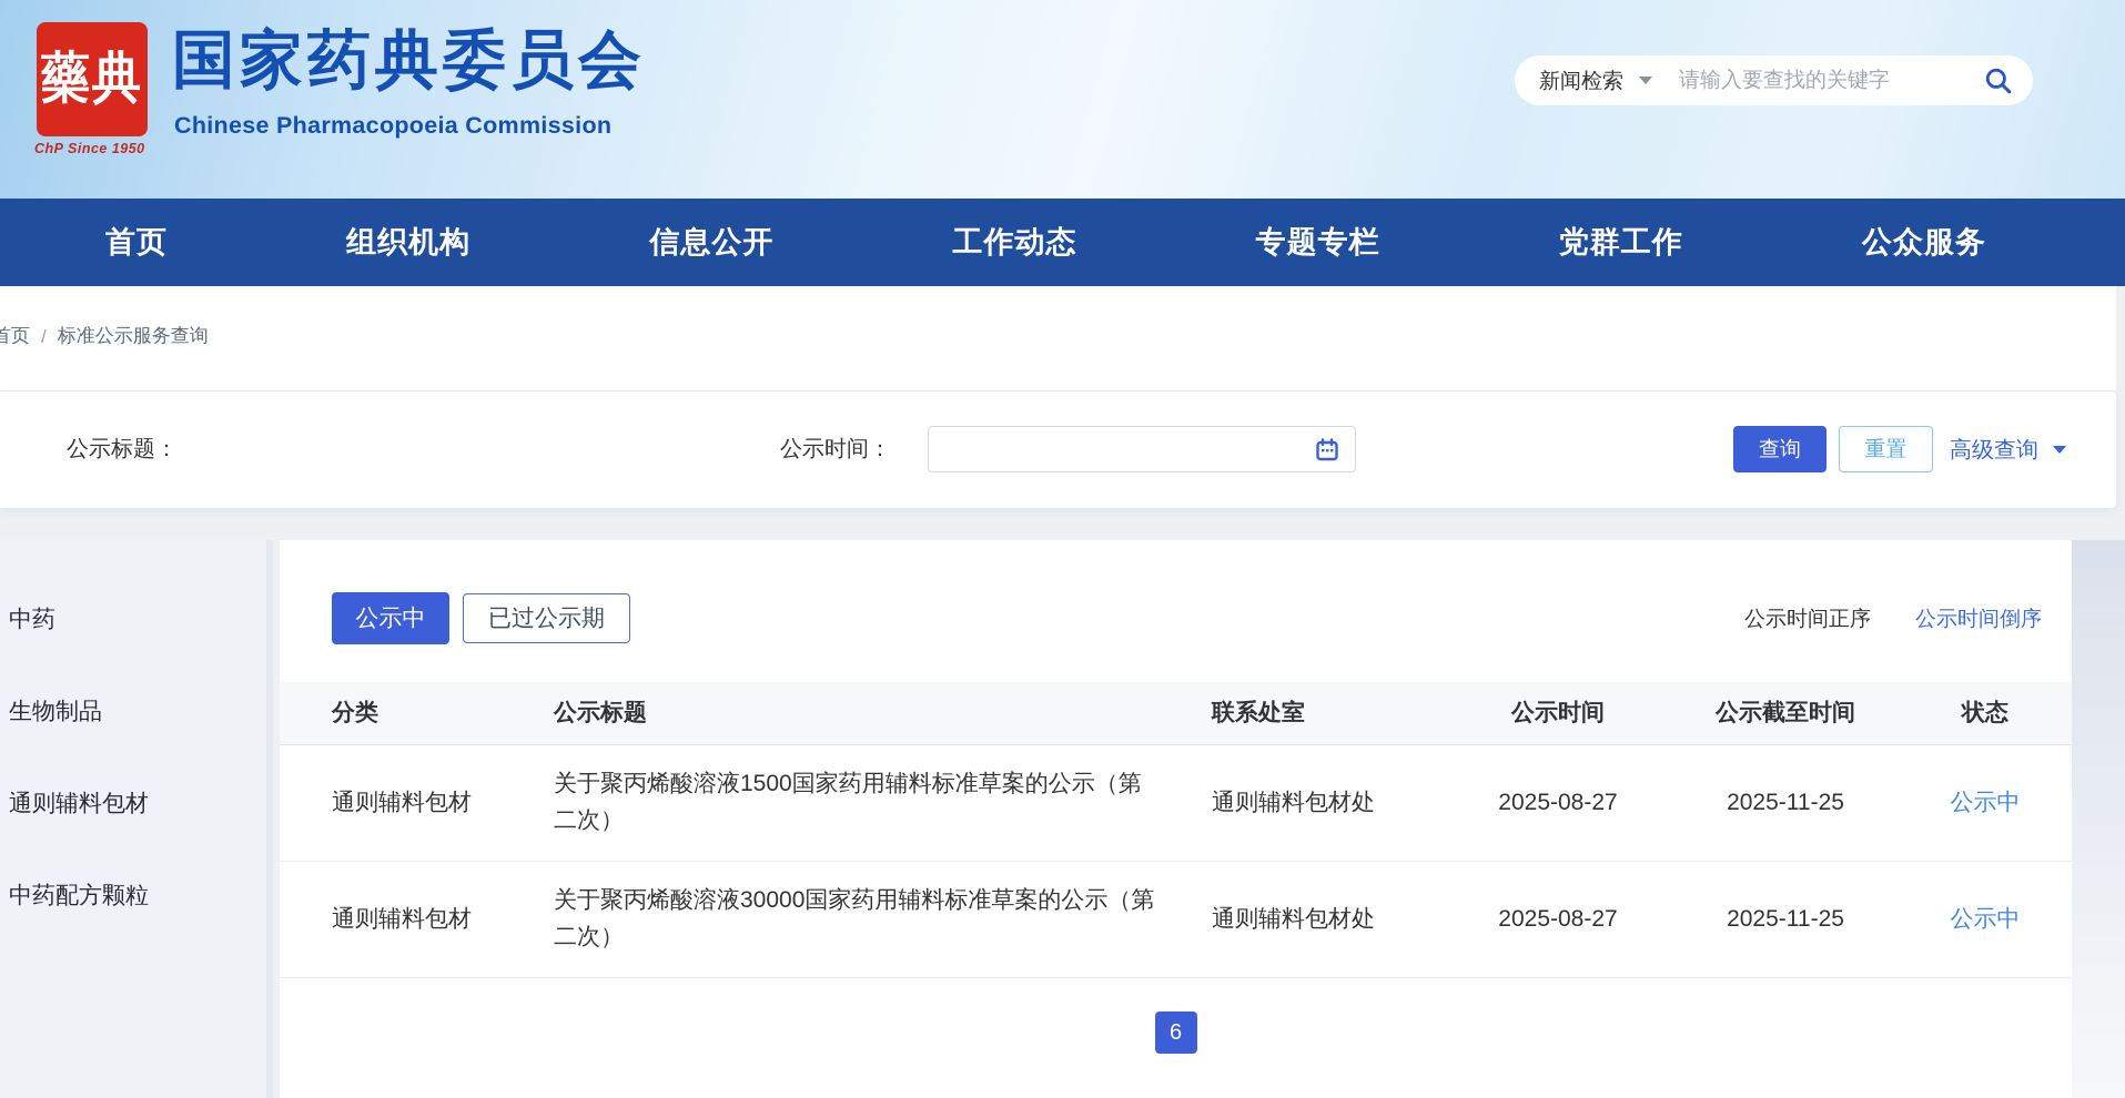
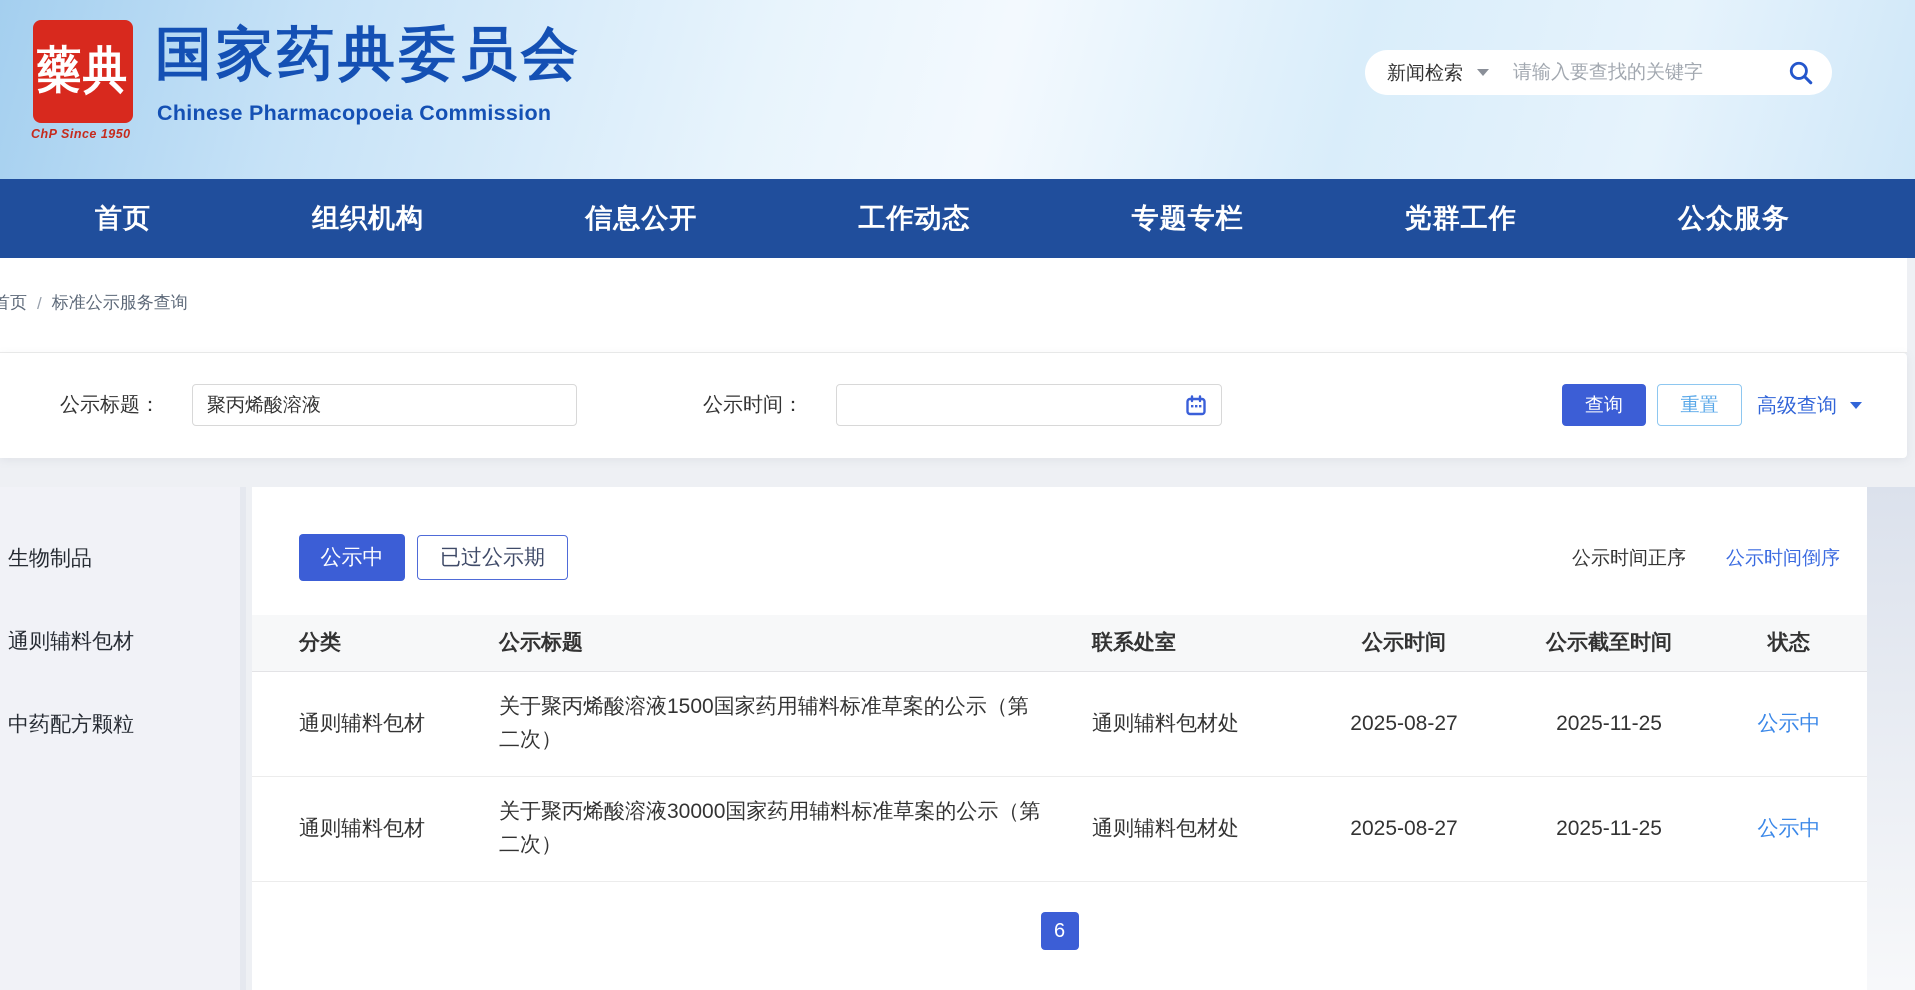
  藥典
  ChP Since 1950
  国家药典委员会
  Chinese Pharmacopoeia Commission
  新闻检索
  请输入要查找的关键字
  首页
  组织机构
  信息公开
  工作动态
  专题专栏
  党群工作
  公众服务
  首页
  /
  标准公示服务查询
  公示标题：
+ 聚丙烯酸溶液
  公示时间：
  查询
  重置
  高级查询
- 中药
  生物制品
  通则辅料包材
  中药配方颗粒
  公示中
  已过公示期
  公示时间正序
  公示时间倒序
  分类
  公示标题
  联系处室
  公示时间
  公示截至时间
  状态
  通则辅料包材
  关于聚丙烯酸溶液1500国家药用辅料标准草案的公示（第二次）
  通则辅料包材处
  2025-08-27
  2025-11-25
  公示中
  通则辅料包材
  关于聚丙烯酸溶液30000国家药用辅料标准草案的公示（第二次）
  通则辅料包材处
  2025-08-27
  2025-11-25
  公示中
  6
